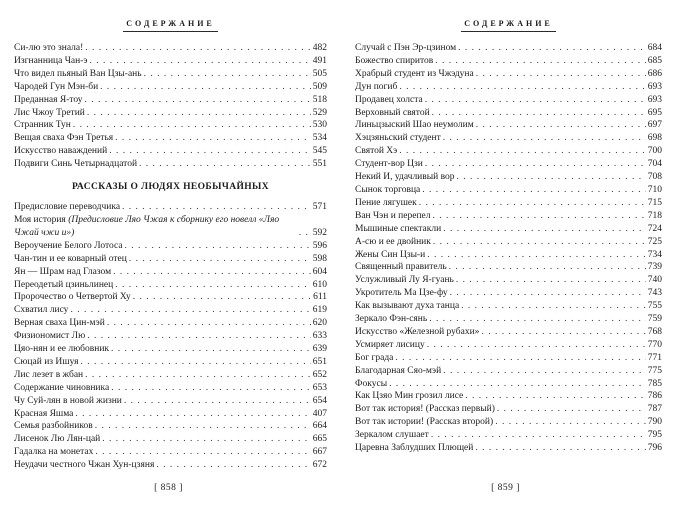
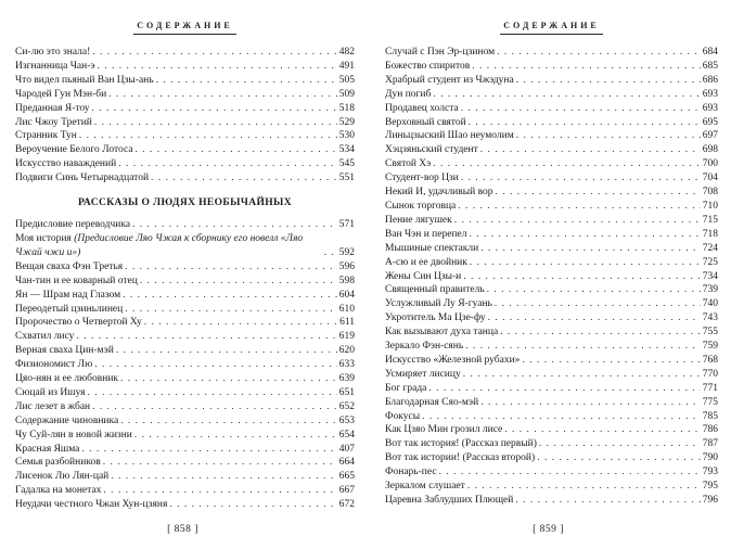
  СОДЕРЖАНИЕ
  Си-лю это знала!
  482
  Изгнанница Чан-э
  491
  Что видел пьяный Ван Цзы-ань
  505
  Чародей Гун Мэн-би
  509
  Преданная Я-тоу
  518
  Лис Чжоу Третий
  529
  Странник Тун
  530
- Вещая сваха Фэн Третья
+ Вероучение Белого Лотоса
  534
  Искусство наваждений
  545
  Подвиги Синь Четырнадцатой
  551
  РАССКАЗЫ О ЛЮДЯХ НЕОБЫЧАЙНЫХ
  Предисловие переводчика
  571
  Моя история (Предисловие Ляо Чжая к сборнику его новелл «Ляо Чжай чжи и»)
  592
- Вероучение Белого Лотоса
+ Вещая сваха Фэн Третья
  596
  Чан-тин и ее коварный отец
  598
  Ян — Шрам над Глазом
  604
  Переодетый цзиньлинец
  610
  Пророчество о Четвертой Ху
  611
  Схватил лису
  619
  Верная сваха Цин-мэй
  620
  Физиономист Лю
  633
  Цяо-нян и ее любовник
  639
  Сюцай из Ишуя
  651
  Лис лезет в жбан
  652
  Содержание чиновника
  653
  Чу Суй-лян в новой жизни
  654
  Красная Яшма
  407
  Семья разбойников
  664
  Лисенок Лю Лян-цай
  665
  Гадалка на монетах
  667
  Неудачи честного Чжан Хун-цзяня
  672
  [ 858 ]
  СОДЕРЖАНИЕ
  Случай с Пэн Эр-цзином
  684
  Божество спиритов
  685
  Храбрый студент из Чжэдуна
  686
  Дун погиб
  693
  Продавец холста
  693
  Верховный святой
  695
  Линьцзыский Шао неумолим
  697
  Хэцзяньский студент
  698
  Святой Хэ
  700
  Студент-вор Цзи
  704
  Некий И, удачливый вор
  708
  Сынок торговца
  710
  Пение лягушек
  715
  Ван Чэн и перепел
  718
  Мышиные спектакли
  724
  А-сю и ее двойник
  725
  Жены Син Цзы-и
  734
  Священный правитель
  739
  Услужливый Лу Я-гуань
  740
  Укротитель Ма Цзе-фу
  743
  Как вызывают духа танца
  755
  Зеркало Фэн-сянь
  759
  Искусство «Железной рубахи»
  768
  Усмиряет лисицу
  770
  Бог града
  771
  Благодарная Сяо-мэй
  775
  Фокусы
  785
  Как Цзяо Мин грозил лисе
  786
  Вот так история! (Рассказ первый)
  787
  Вот так истории! (Рассказ второй)
  790
+ Фонарь-пес
+ 793
  Зеркалом слушает
  795
  Царевна Заблудших Плющей
  796
  [ 859 ]
